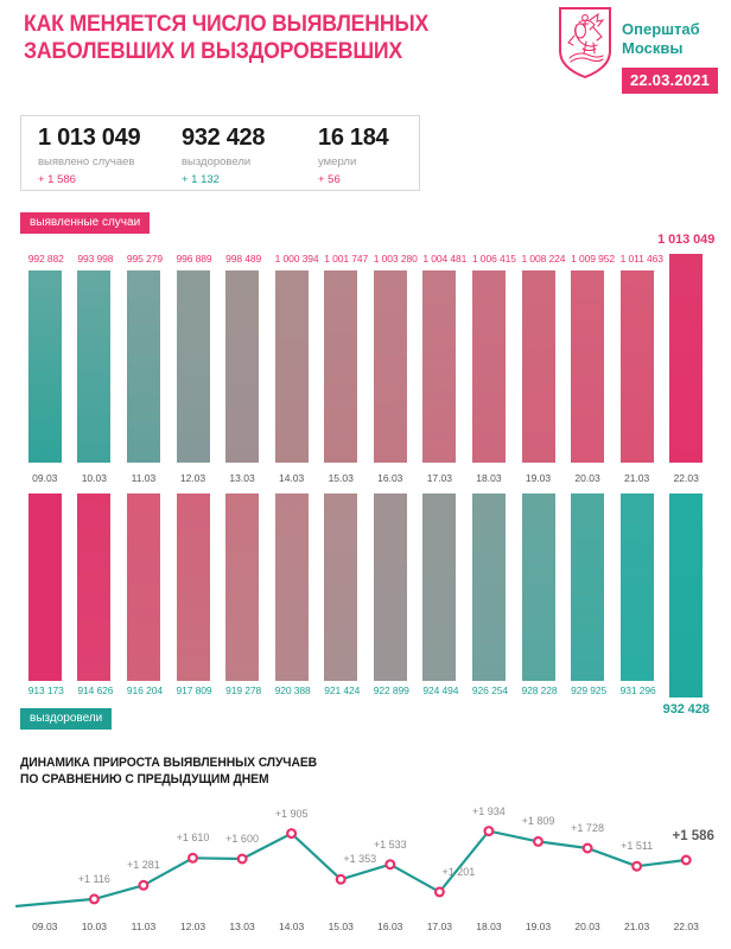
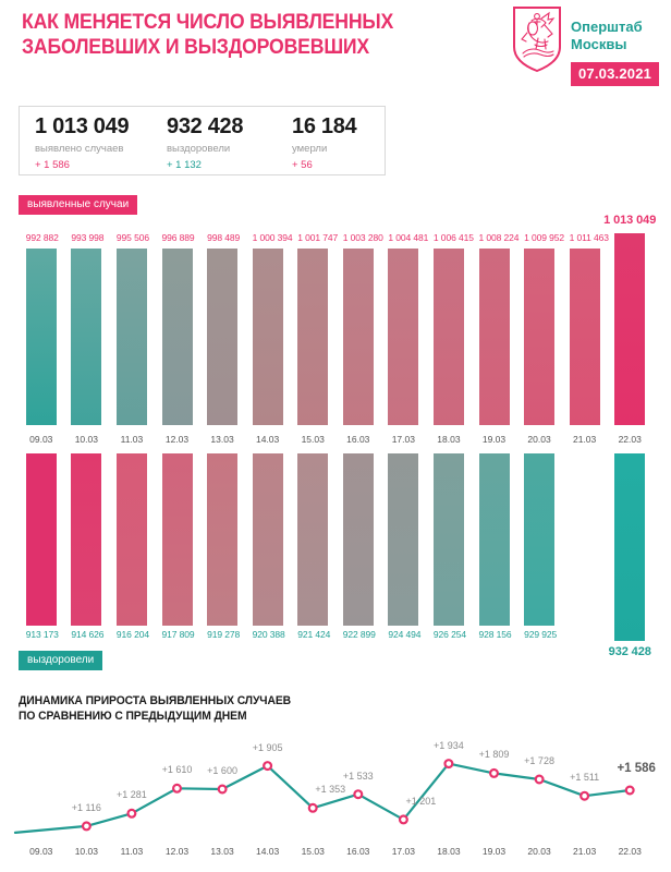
  КАК МЕНЯЕТСЯ ЧИСЛО ВЫЯВЛЕННЫХ
  ЗАБОЛЕВШИХ И ВЫЗДОРОВЕВШИХ
  Оперштаб
  Москвы
- 22.03.2021
+ 07.03.2021
  1 013 049
  выявлено случаев
  + 1 586
  932 428
  выздоровели
  + 1 132
  16 184
  умерли
  + 56
  выявленные случаи
  выздоровели
  992 882
  993 998
- 995 279
+ 995 506
  996 889
  998 489
  1 000 394
  1 001 747
  1 003 280
  1 004 481
  1 006 415
  1 008 224
  1 009 952
  1 011 463
  1 013 049
  09.03
  10.03
  11.03
  12.03
  13.03
  14.03
  15.03
  16.03
  17.03
  18.03
  19.03
  20.03
  21.03
  22.03
  913 173
  914 626
  916 204
  917 809
  919 278
  920 388
  921 424
  922 899
  924 494
  926 254
- 928 228
+ 928 156
  929 925
- 931 296
  932 428
  ДИНАМИКА ПРИРОСТА ВЫЯВЛЕННЫХ СЛУЧАЕВ
  ПО СРАВНЕНИЮ С ПРЕДЫДУЩИМ ДНЕМ
  +1 116
  +1 281
  +1 610
  +1 600
  +1 905
  +1 353
  +1 533
  +1 201
  +1 934
  +1 809
  +1 728
  +1 511
  +1 586
  09.03
  10.03
  11.03
  12.03
  13.03
  14.03
  15.03
  16.03
  17.03
  18.03
  19.03
  20.03
  21.03
  22.03
